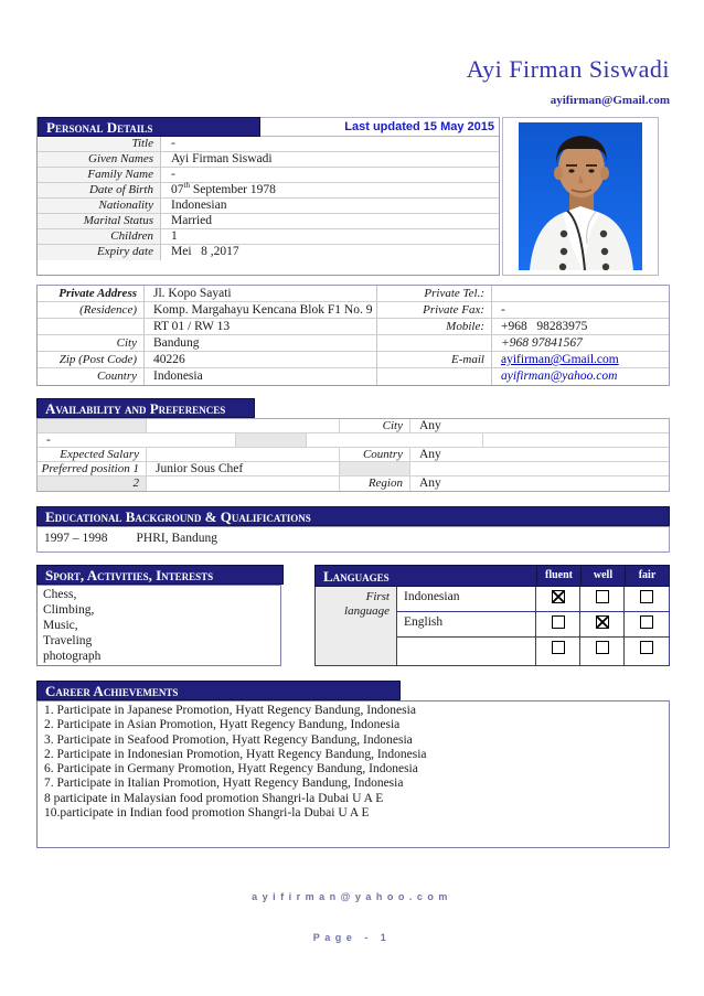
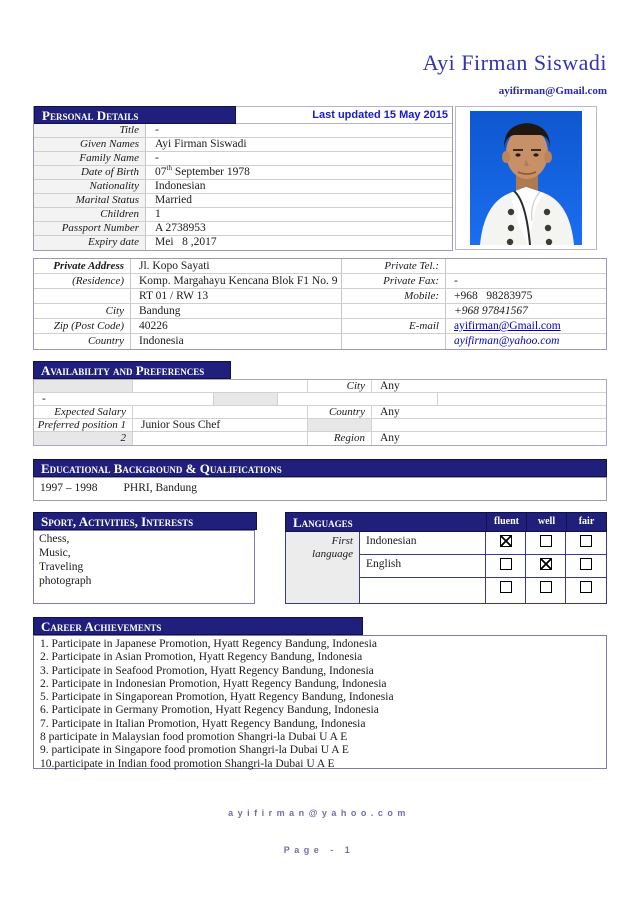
  Ayi Firman Siswadi
  ayifirman@Gmail.com
  Personal Details
  Last updated 15 May 2015
  Title
  -
  Given Names
  Ayi Firman Siswadi
  Family Name
  -
  Date of Birth
  07th September 1978
  Nationality
  Indonesian
  Marital Status
  Married
  Children
  1
+ Passport Number
+ A 2738953
  Expiry date
  Mei 8 ,2017
  Private Address
  Jl. Kopo Sayati
  Private Tel.:
  (Residence)
  Komp. Margahayu Kencana Blok F1 No. 9
  Private Fax:
  -
  RT 01 / RW 13
  Mobile:
  +968 98283975
  City
  Bandung
  +968 97841567
  Zip (Post Code)
  40226
  E-mail
  ayifirman@Gmail.com
  Country
  Indonesia
  ayifirman@yahoo.com
  Availability and Preferences
  City
  Any
  -
  Expected Salary
  Country
  Any
  Preferred position 1
  Junior Sous Chef
  2
  Region
  Any
  Educational Background & Qualifications
  1997 – 1998 PHRI, Bandung
  Sport, Activities, Interests
  Chess,
- Climbing,
  Music,
  Traveling
  photograph
  Languages
  fluent
  well
  fair
  First
  language
  Indonesian
  English
  Career Achievements
  1. Participate in Japanese Promotion, Hyatt Regency Bandung, Indonesia
  2. Participate in Asian Promotion, Hyatt Regency Bandung, Indonesia
  3. Participate in Seafood Promotion, Hyatt Regency Bandung, Indonesia
  2. Participate in Indonesian Promotion, Hyatt Regency Bandung, Indonesia
+ 5. Participate in Singaporean Promotion, Hyatt Regency Bandung, Indonesia
  6. Participate in Germany Promotion, Hyatt Regency Bandung, Indonesia
  7. Participate in Italian Promotion, Hyatt Regency Bandung, Indonesia
  8 participate in Malaysian food promotion Shangri-la Dubai U A E
+ 9. participate in Singapore food promotion Shangri-la Dubai U A E
  10.participate in Indian food promotion Shangri-la Dubai U A E
  ayifirman@yahoo.com
  Page - 1
